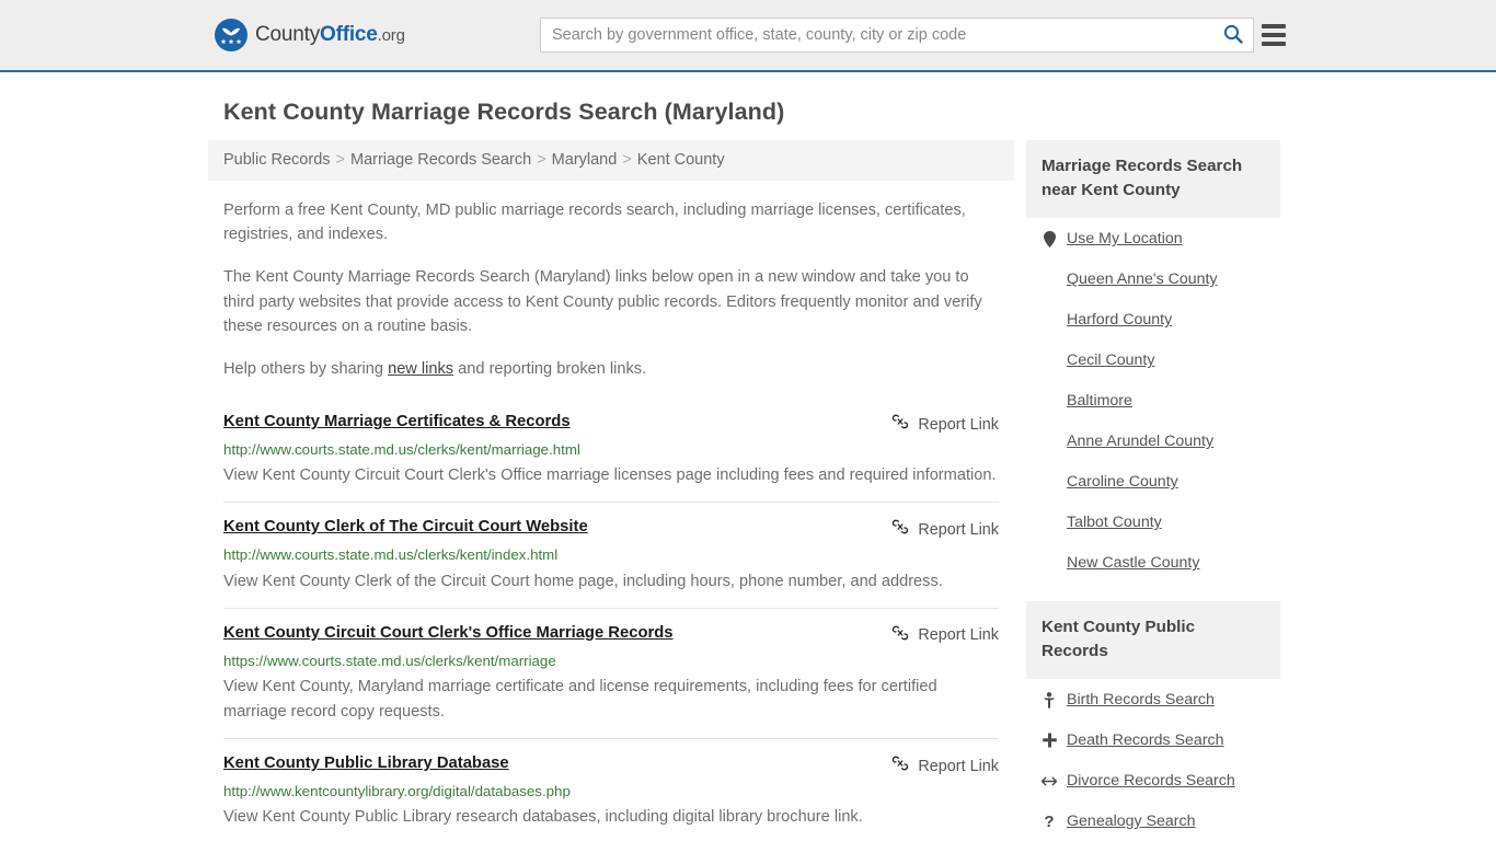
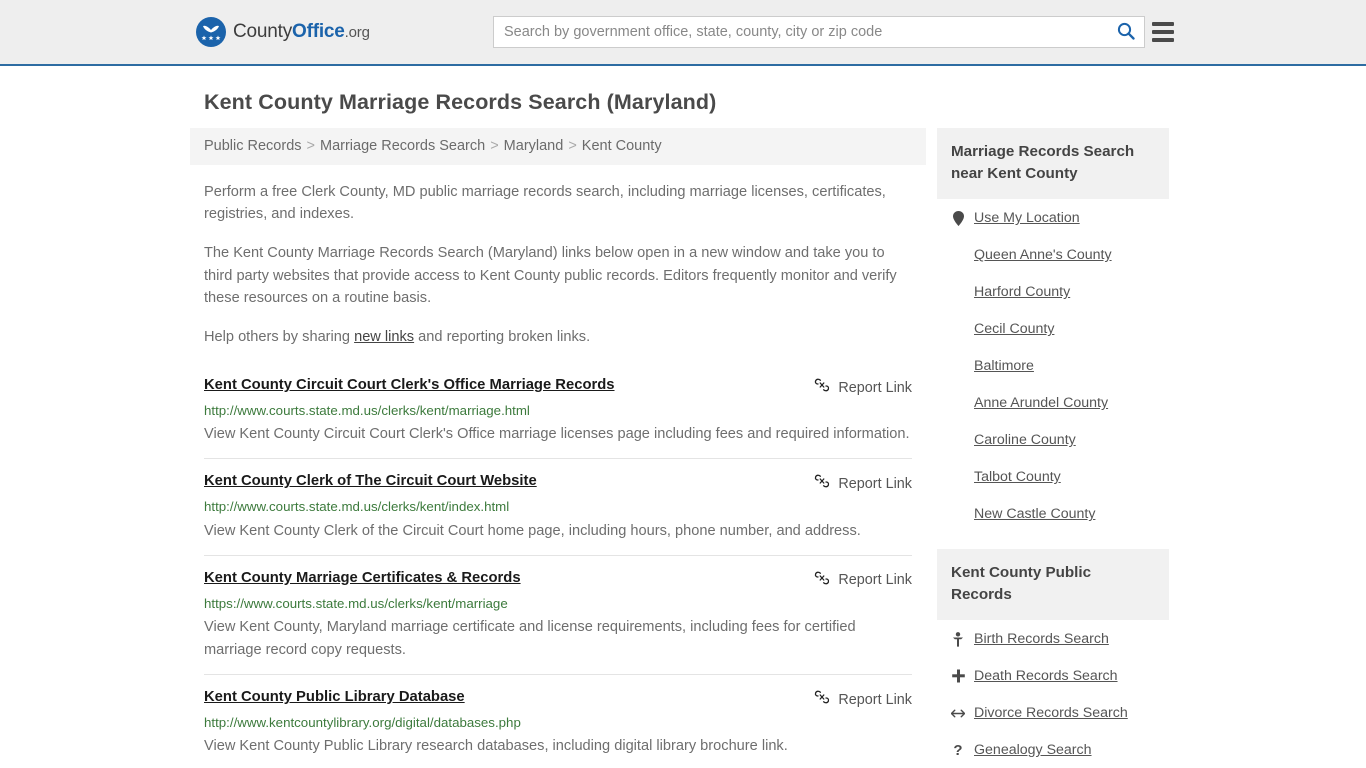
  CountyOffice.org
  Search by government office, state, county, city or zip code
  Kent County Marriage Records Search (Maryland)
  Public Records > Marriage Records Search > Maryland > Kent County
- Perform a free Kent County, MD public marriage records search, including marriage licenses, certificates, registries, and indexes.
+ Perform a free Clerk County, MD public marriage records search, including marriage licenses, certificates, registries, and indexes.
  The Kent County Marriage Records Search (Maryland) links below open in a new window and take you to third party websites that provide access to Kent County public records. Editors frequently monitor and verify these resources on a routine basis.
  Help others by sharing new links and reporting broken links.
- Kent County Marriage Certificates & Records
+ Kent County Circuit Court Clerk's Office Marriage Records
  Report Link
  http://www.courts.state.md.us/clerks/kent/marriage.html
  View Kent County Circuit Court Clerk's Office marriage licenses page including fees and required information.
  Kent County Clerk of The Circuit Court Website
  Report Link
  http://www.courts.state.md.us/clerks/kent/index.html
  View Kent County Clerk of the Circuit Court home page, including hours, phone number, and address.
- Kent County Circuit Court Clerk's Office Marriage Records
+ Kent County Marriage Certificates & Records
  Report Link
  https://www.courts.state.md.us/clerks/kent/marriage
  View Kent County, Maryland marriage certificate and license requirements, including fees for certified marriage record copy requests.
  Kent County Public Library Database
  Report Link
  http://www.kentcountylibrary.org/digital/databases.php
  View Kent County Public Library research databases, including digital library brochure link.
  Marriage Records Search near Kent County
  Use My Location
  Queen Anne's County
  Harford County
  Cecil County
  Baltimore
  Anne Arundel County
  Caroline County
  Talbot County
  New Castle County
  Kent County Public Records
  Birth Records Search
  Death Records Search
  Divorce Records Search
  ?
  Genealogy Search
